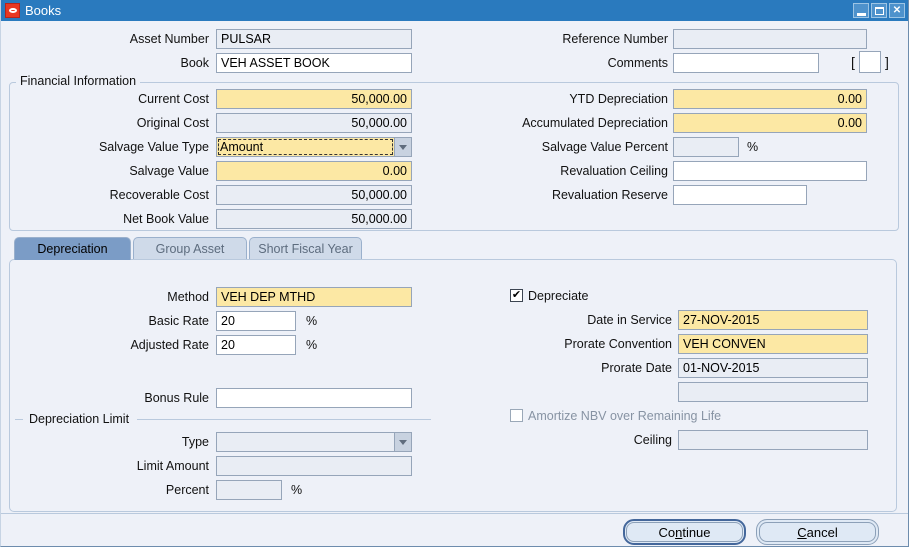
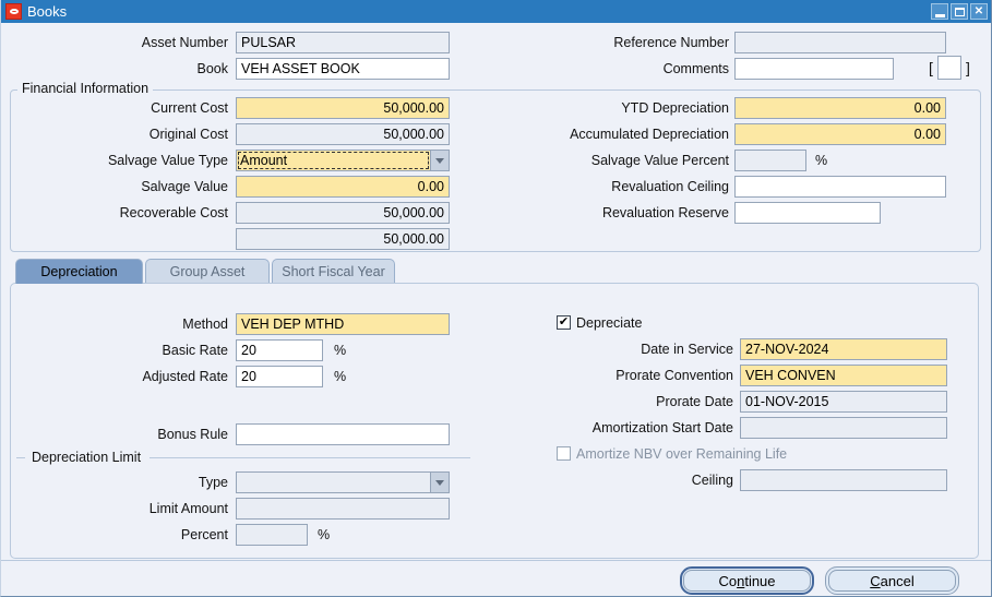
  Books
  ✕
  Asset Number
  PULSAR
  Book
  VEH ASSET BOOK
  Reference Number
  Comments
  [
  ]
  Financial Information
  Current Cost
  50,000.00
  Original Cost
  50,000.00
  Salvage Value Type
  Amount
  Salvage Value
  0.00
  Recoverable Cost
  50,000.00
- Net Book Value
  50,000.00
  YTD Depreciation
  0.00
  Accumulated Depreciation
  0.00
  Salvage Value Percent
  %
  Revaluation Ceiling
  Revaluation Reserve
  Depreciation
  Group Asset
  Short Fiscal Year
  Method
  VEH DEP MTHD
  Basic Rate
  20
  %
  Adjusted Rate
  20
  %
  ✔
  Depreciate
  Date in Service
- 27-NOV-2015
+ 27-NOV-2024
  Prorate Convention
  VEH CONVEN
  Prorate Date
  01-NOV-2015
+ Amortization Start Date
  Bonus Rule
  Depreciation Limit
  Type
  Limit Amount
  Percent
  %
  Amortize NBV over Remaining Life
  Ceiling
  Co
  n
  tinue
  C
  ancel
